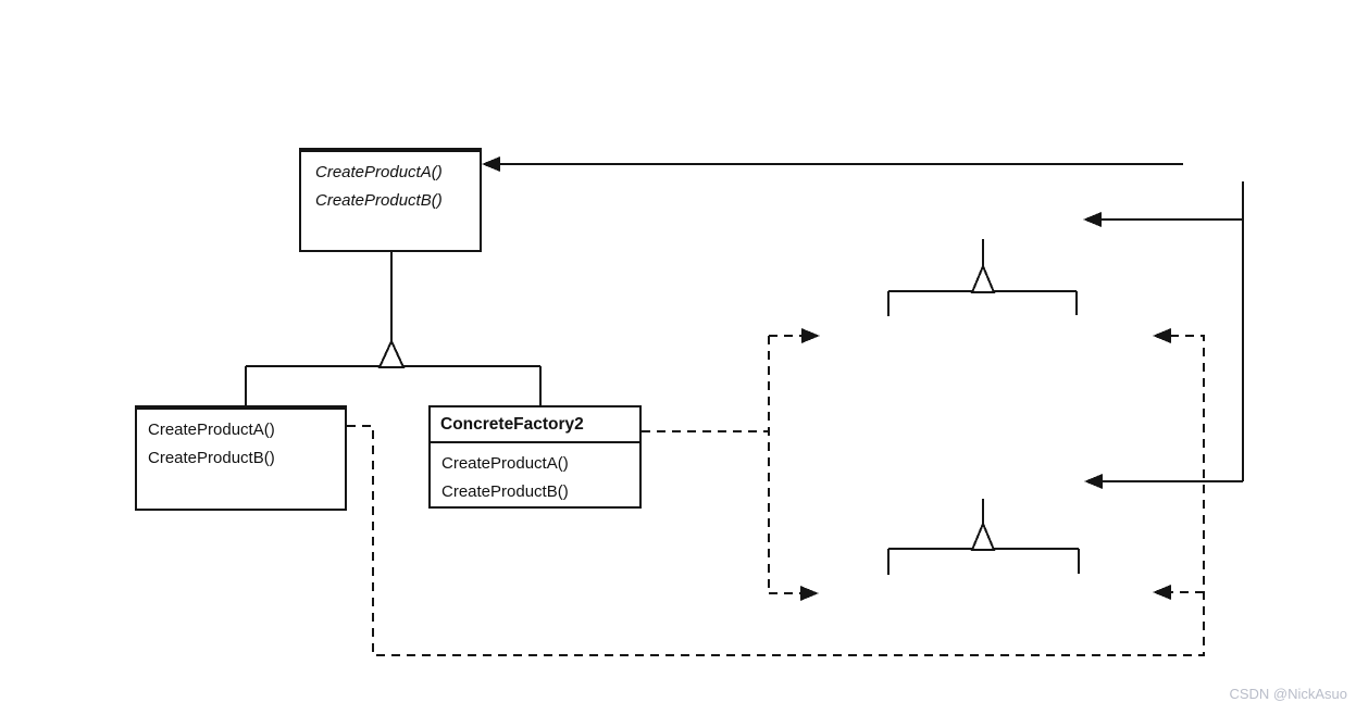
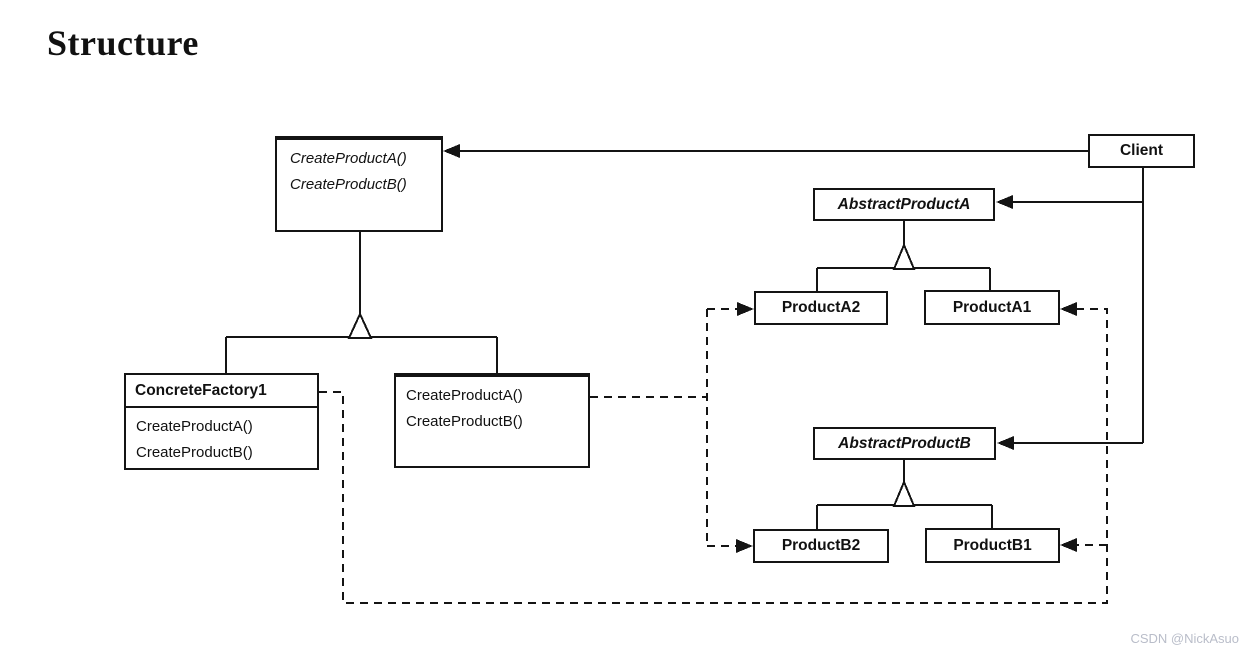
+ Structure
  CreateProductA()
  CreateProductB()
+ Client
+ AbstractProductA
+ ProductA2
+ ProductA1
+ AbstractProductB
+ ProductB2
+ ProductB1
+ ConcreteFactory1
  CreateProductA()
  CreateProductB()
- ConcreteFactory2
  CreateProductA()
  CreateProductB()
  CSDN @NickAsuo
